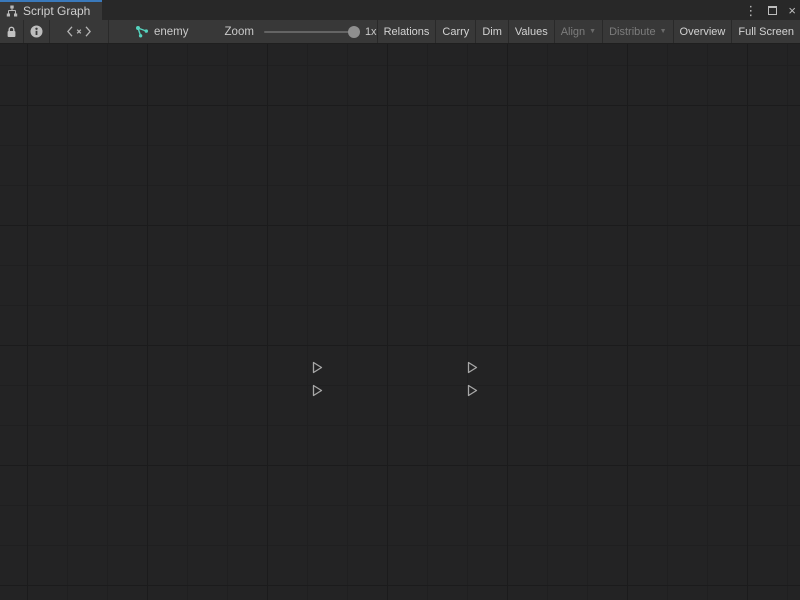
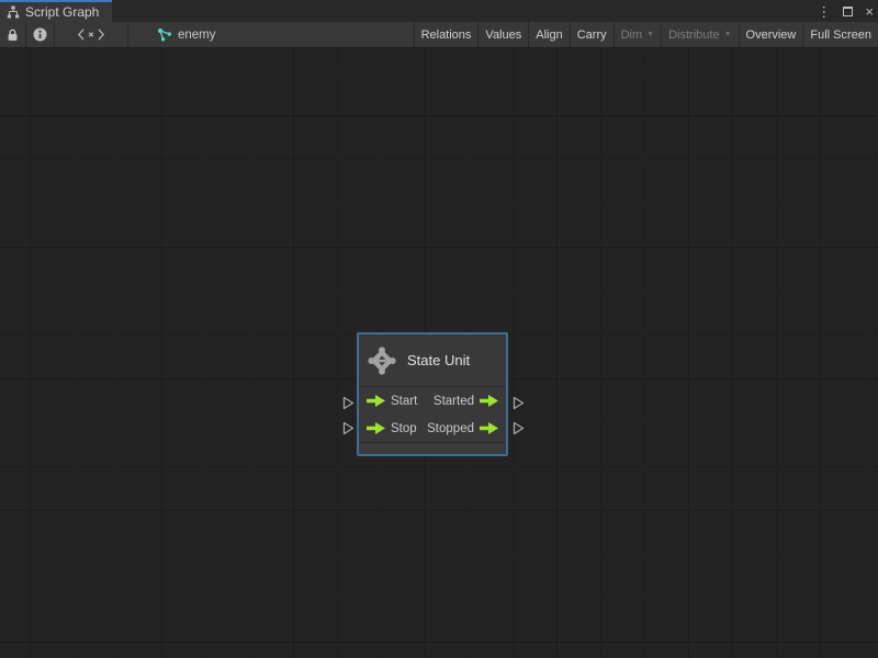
  Script Graph
  ⋮
  ×
  enemy
- Zoom
- 1x
  Relations
- Carry
+ Values
- Dim
+ Align
- Values
+ Carry
- Align
+ Dim
  Distribute
  Overview
  Full Screen
+ State Unit
+ Start
+ Started
+ Stop
+ Stopped
